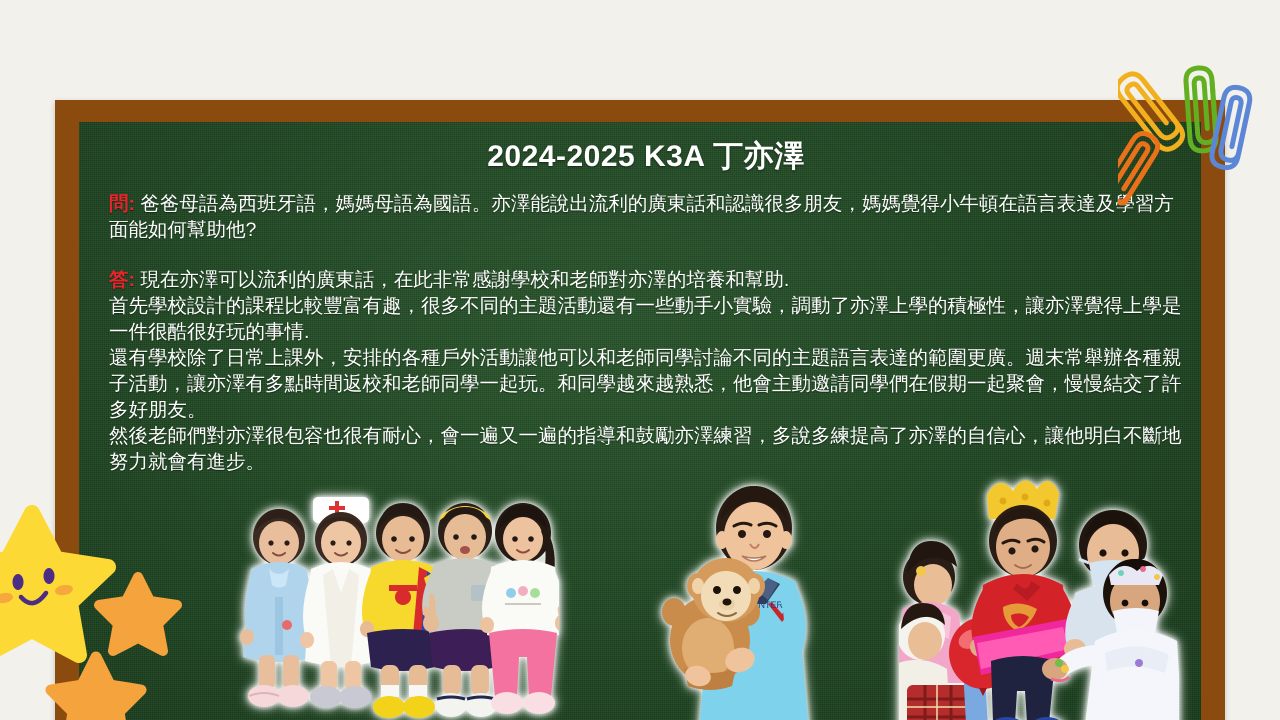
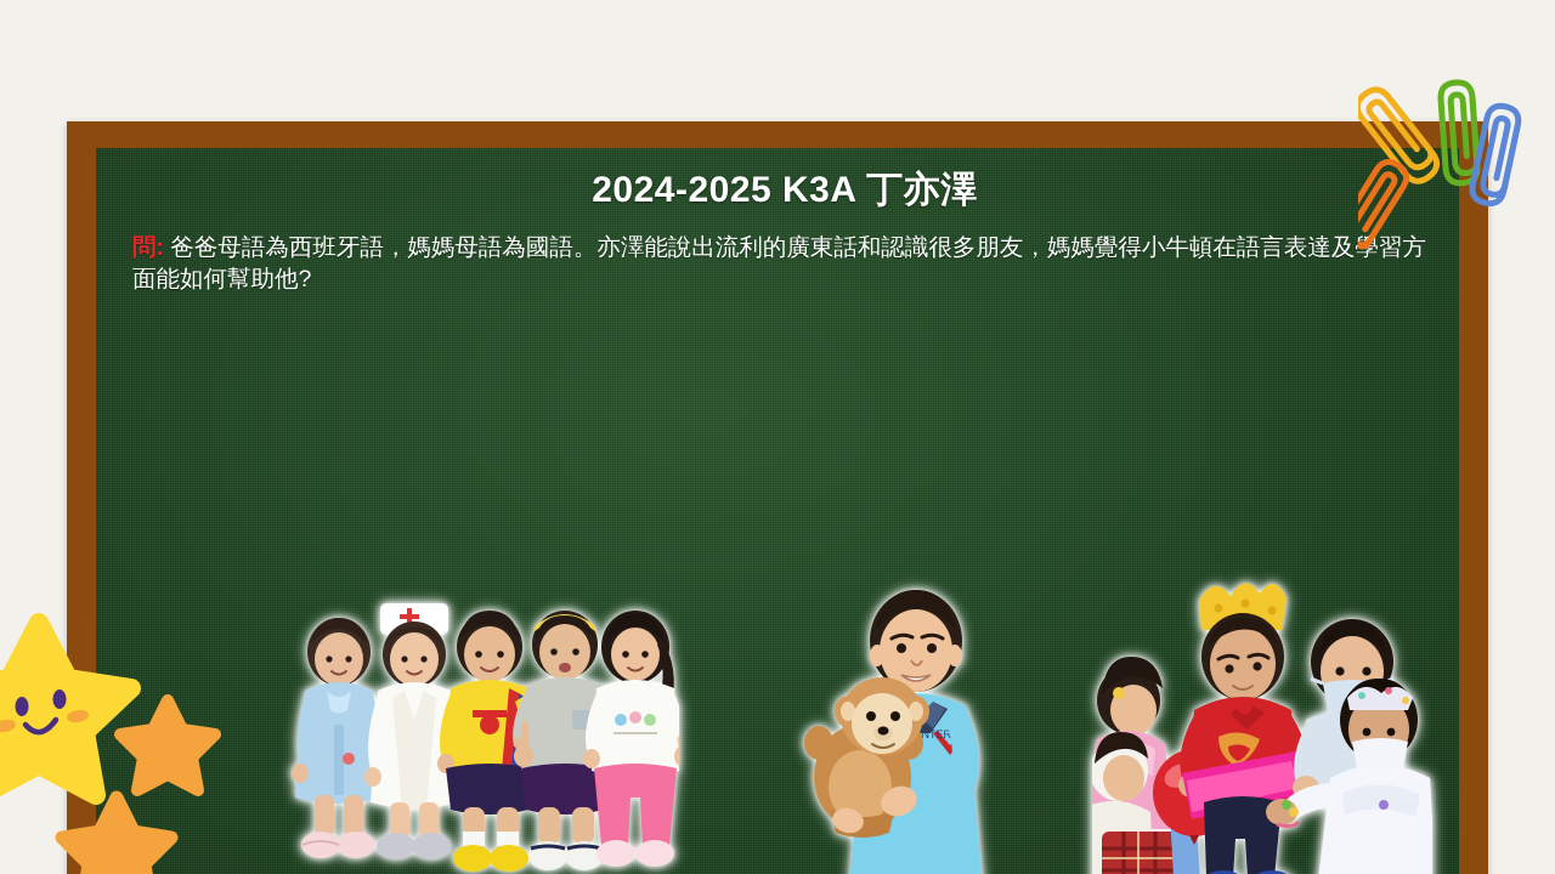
  2024-2025 K3A 丁亦澤
  問: 爸爸母語為西班牙語，媽媽母語為國語。亦澤能說出流利的廣東話和認識很多朋友，媽媽覺得小牛頓在語言表達及習方面能如何幫助他?
- 答: 現在亦澤可以流利的廣東話，在此非常感謝學校和老師對亦澤的培養和幫助.
- 首先學校設計的課程比較豐富有趣，很多不同的主題活動還有一些動手小實驗，調動了亦澤上學的積極性，讓亦澤覺得上學是一件很酷很好玩的事情.
- 還有學校除了日常上課外，安排的各種戶外活動讓他可以和老師同學討論不同的主題語言表達的範圍更廣。週末常舉辦各種親子活動，讓亦澤有多點時間返校和老師同學一起玩。和同學越來越熟悉，他會主動邀請同學們在假期一起聚會，慢慢結交了許多好朋友。
- 然後老師們對亦澤很包容也很有耐心，會一遍又一遍的指導和鼓勵亦澤練習，多說多練提高了亦澤的自信心，讓他明白不斷地努力就會有進步。
  NTER
